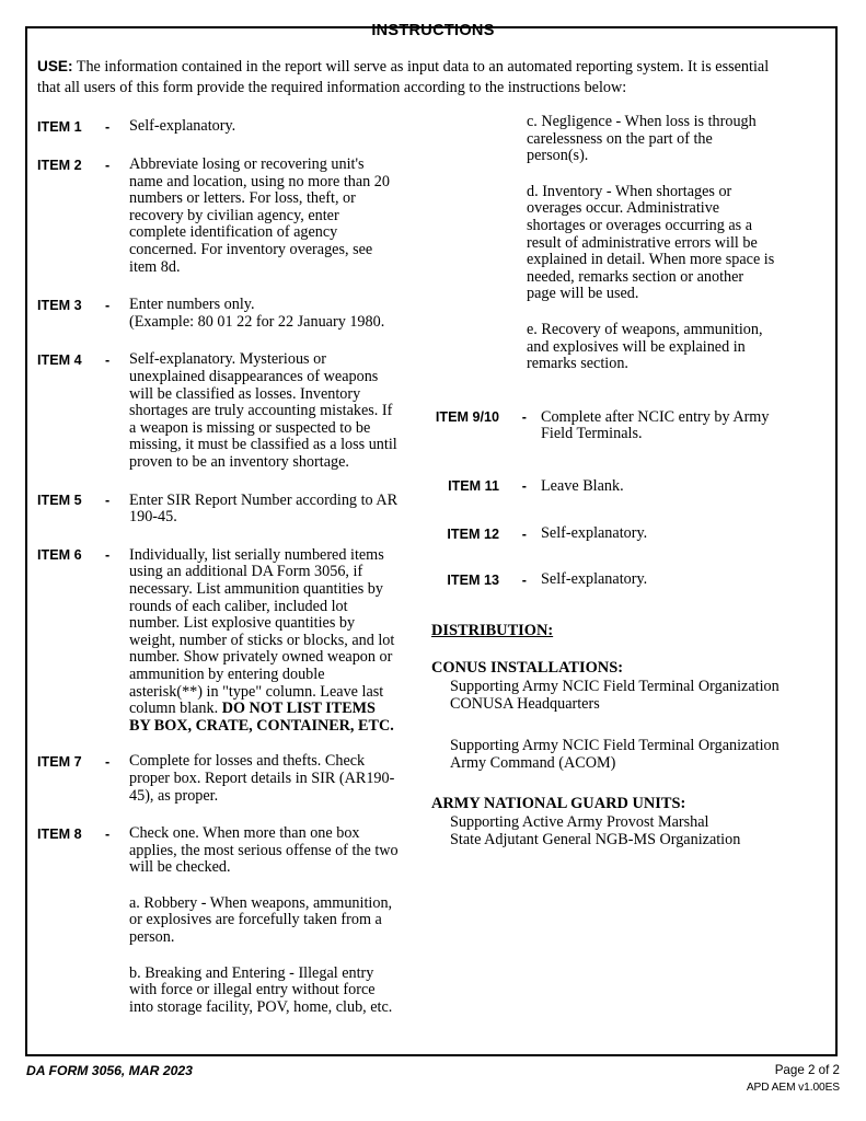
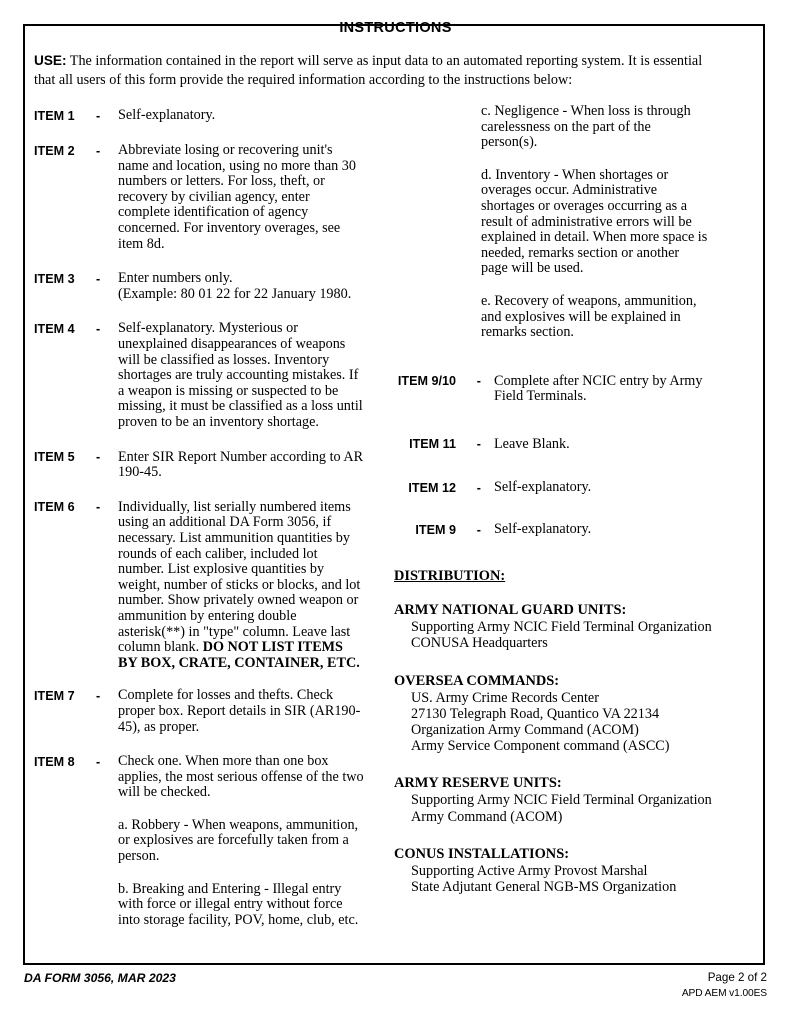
  INSTRUCTIONS
  USE: The information contained in the report will serve as input data to an automated reporting system. It is essential that all users of this form provide the required information according to the instructions below:
  ITEM 1
  -
  Self-explanatory.
  ITEM 2
  -
- Abbreviate losing or recovering unit's name and location, using no more than 20 numbers or letters. For loss, theft, or recovery by civilian agency, enter complete identification of agency concerned. For inventory overages, see item 8d.
+ Abbreviate losing or recovering unit's name and location, using no more than 30 numbers or letters. For loss, theft, or recovery by civilian agency, enter complete identification of agency concerned. For inventory overages, see item 8d.
  ITEM 3
  -
  Enter numbers only.
  (Example: 80 01 22 for 22 January 1980.
  ITEM 4
  -
  Self-explanatory. Mysterious or unexplained disappearances of weapons will be classified as losses. Inventory shortages are truly accounting mistakes. If a weapon is missing or suspected to be missing, it must be classified as a loss until proven to be an inventory shortage.
  ITEM 5
  -
  Enter SIR Report Number according to AR 190-45.
  ITEM 6
  -
  Individually, list serially numbered items using an additional DA Form 3056, if necessary. List ammunition quantities by rounds of each caliber, included lot number. List explosive quantities by weight, number of sticks or blocks, and lot number. Show privately owned weapon or ammunition by entering double asterisk(**) in "type" column. Leave last column blank. DO NOT LIST ITEMS BY BOX, CRATE, CONTAINER, ETC.
  ITEM 7
  -
  Complete for losses and thefts. Check proper box. Report details in SIR (AR190-45), as proper.
  ITEM 8
  -
  Check one. When more than one box applies, the most serious offense of the two will be checked.
  a. Robbery - When weapons, ammunition, or explosives are forcefully taken from a person.
  b. Breaking and Entering - Illegal entry with force or illegal entry without force into storage facility, POV, home, club, etc.
  c. Negligence - When loss is through carelessness on the part of the person(s).
  d. Inventory - When shortages or overages occur. Administrative shortages or overages occurring as a result of administrative errors will be explained in detail. When more space is needed, remarks section or another page will be used.
  e. Recovery of weapons, ammunition, and explosives will be explained in remarks section.
  ITEM 9/10
  -
  Complete after NCIC entry by Army Field Terminals.
  ITEM 11
  -
  Leave Blank.
  ITEM 12
  -
  Self-explanatory.
- ITEM 13
+ ITEM 9
  -
  Self-explanatory.
  DISTRIBUTION:
- CONUS INSTALLATIONS:
+ ARMY NATIONAL GUARD UNITS:
  Supporting Army NCIC Field Terminal Organization
  CONUSA Headquarters
+ OVERSEA COMMANDS:
+ US. Army Crime Records Center
+ 27130 Telegraph Road, Quantico VA 22134
+ Organization Army Command (ACOM)
+ Army Service Component command (ASCC)
+ ARMY RESERVE UNITS:
  Supporting Army NCIC Field Terminal Organization
  Army Command (ACOM)
- ARMY NATIONAL GUARD UNITS:
+ CONUS INSTALLATIONS:
  Supporting Active Army Provost Marshal
  State Adjutant General NGB-MS Organization
  DA FORM 3056, MAR 2023
  Page 2 of 2
  APD AEM v1.00ES
